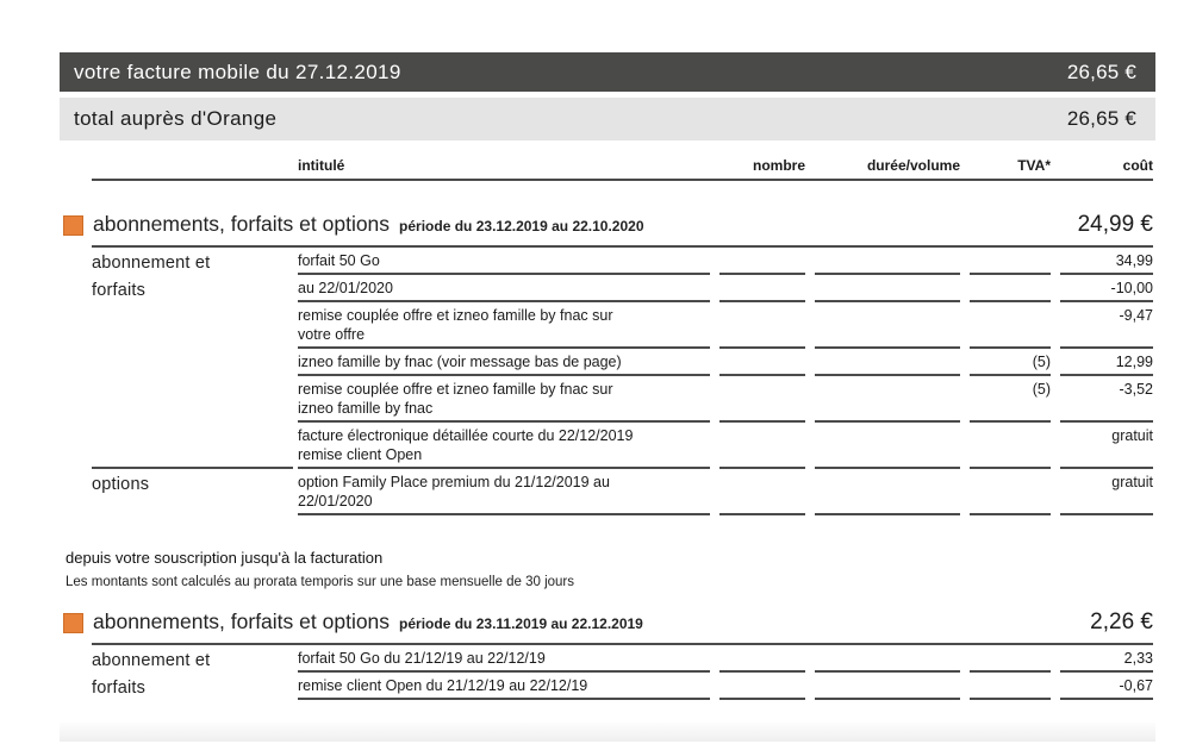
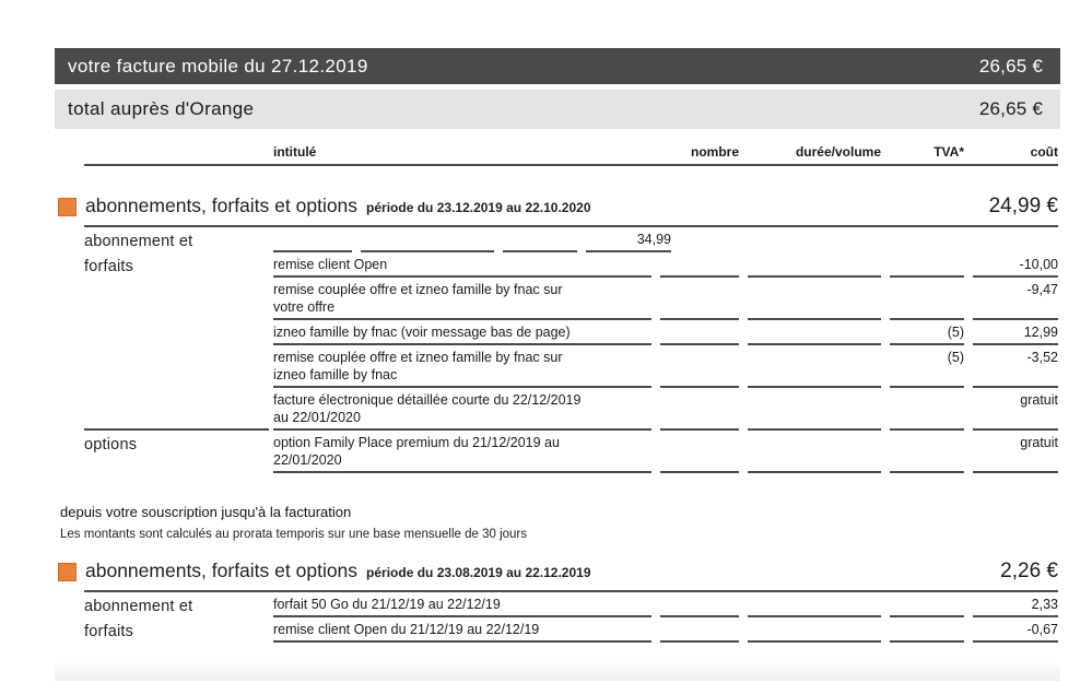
  votre facture mobile du 27.12.2019
  26,65 €
  total auprès d'Orange
  26,65 €
  intitulé
  nombre
  durée/volume
  TVA*
  coût
  abonnements, forfaits et options
  période du 23.12.2019 au 22.10.2020
  24,99 €
  abonnement et
  forfaits
- forfait 50 Go
  34,99
- au 22/01/2020
+ remise client Open
  -10,00
  remise couplée offre et izneo famille by fnac sur
  votre offre
  -9,47
  izneo famille by fnac (voir message bas de page)
  (5)
  12,99
  remise couplée offre et izneo famille by fnac sur
  izneo famille by fnac
  (5)
  -3,52
  facture électronique détaillée courte du 22/12/2019
- remise client Open
+ au 22/01/2020
  gratuit
  options
  option Family Place premium du 21/12/2019 au
  22/01/2020
  gratuit
  depuis votre souscription jusqu'à la facturation
  Les montants sont calculés au prorata temporis sur une base mensuelle de 30 jours
  abonnements, forfaits et options
- période du 23.11.2019 au 22.12.2019
+ période du 23.08.2019 au 22.12.2019
  2,26 €
  abonnement et
  forfaits
  forfait 50 Go du 21/12/19 au 22/12/19
  2,33
  remise client Open du 21/12/19 au 22/12/19
  -0,67
